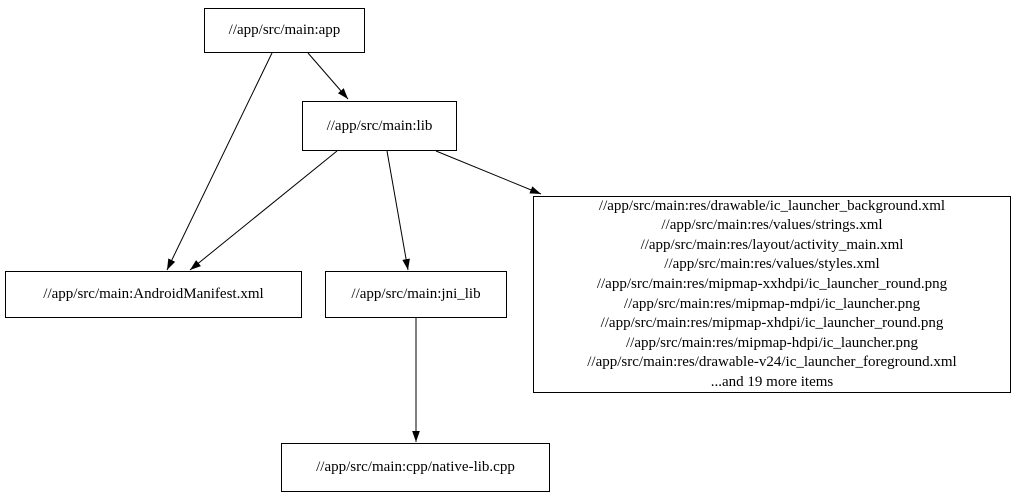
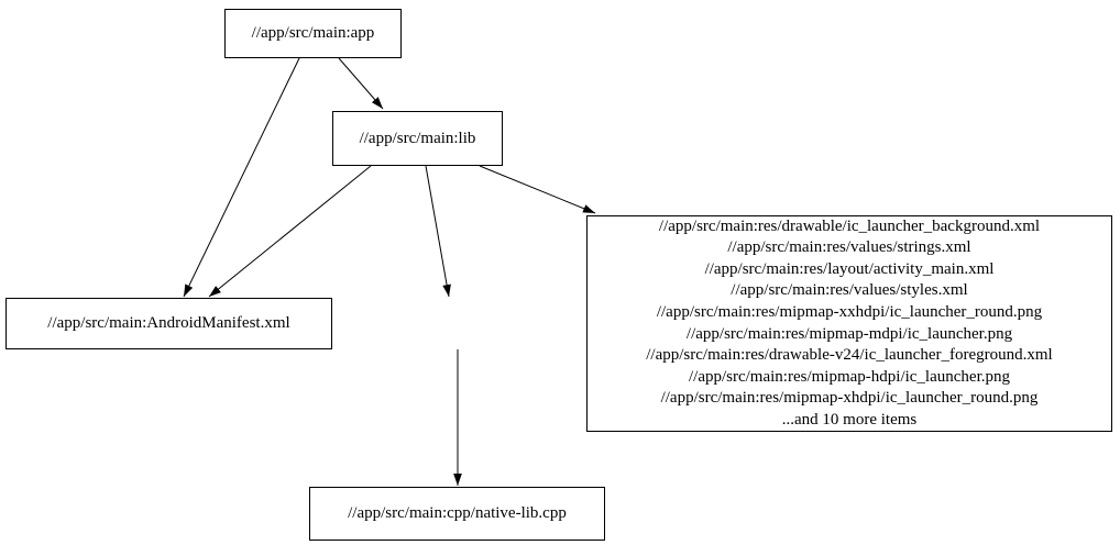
  //app/src/main:app
  //app/src/main:lib
  //app/src/main:AndroidManifest.xml
- //app/src/main:jni_lib
  //app/src/main:res/drawable/ic_launcher_background.xml
  //app/src/main:res/values/strings.xml
  //app/src/main:res/layout/activity_main.xml
  //app/src/main:res/values/styles.xml
  //app/src/main:res/mipmap-xxhdpi/ic_launcher_round.png
  //app/src/main:res/mipmap-mdpi/ic_launcher.png
- //app/src/main:res/mipmap-xhdpi/ic_launcher_round.png
+ //app/src/main:res/drawable-v24/ic_launcher_foreground.xml
  //app/src/main:res/mipmap-hdpi/ic_launcher.png
- //app/src/main:res/drawable-v24/ic_launcher_foreground.xml
+ //app/src/main:res/mipmap-xhdpi/ic_launcher_round.png
- ...and 19 more items
+ ...and 10 more items
  //app/src/main:cpp/native-lib.cpp
